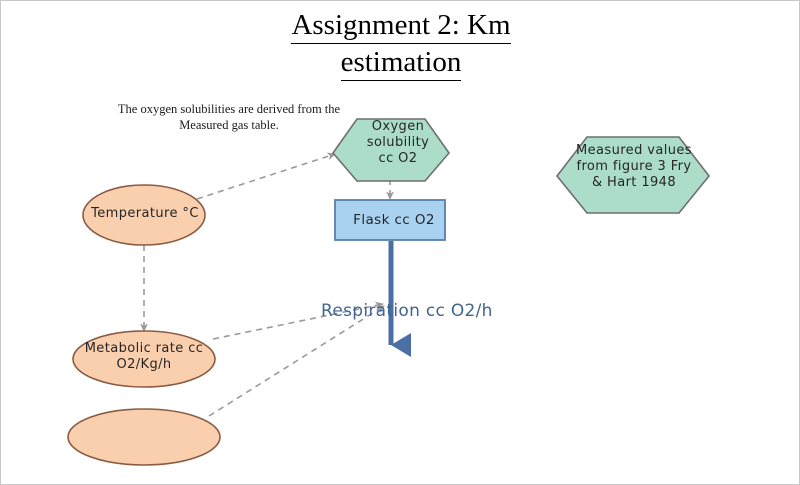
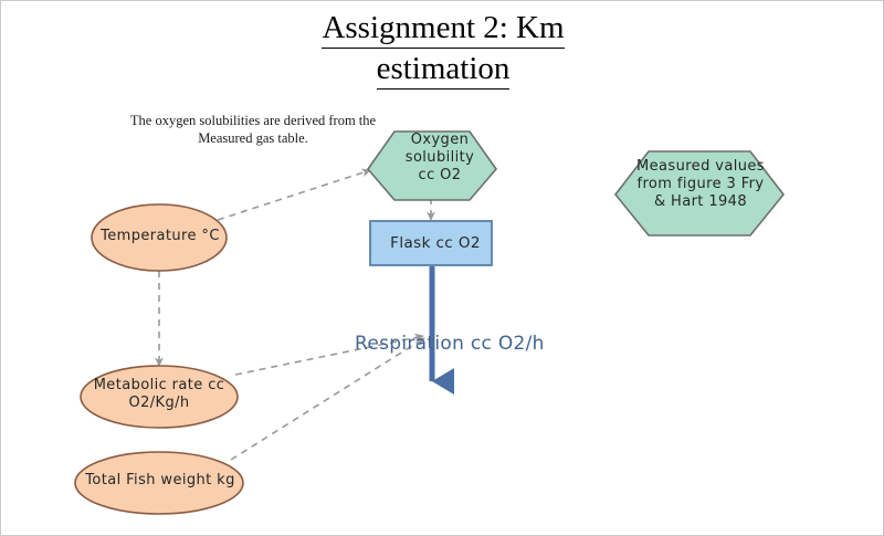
  Assignment 2: Km
  estimation
  The oxygen solubilities are derived from the Measured gas table.
  Oxygen
  solubility
  cc O2
  Measured values
  from figure 3 Fry
  & Hart 1948
  Flask cc O2
  Temperature °C
  Metabolic rate cc
  O2/Kg/h
+ Total Fish weight kg
  Respiration cc O2/h
